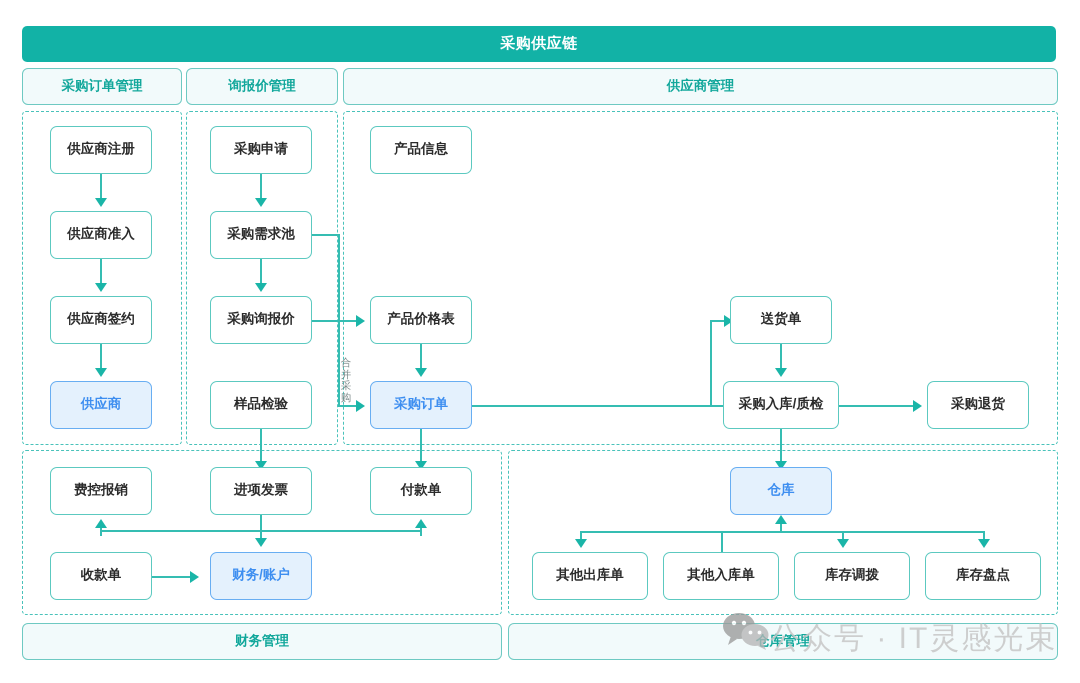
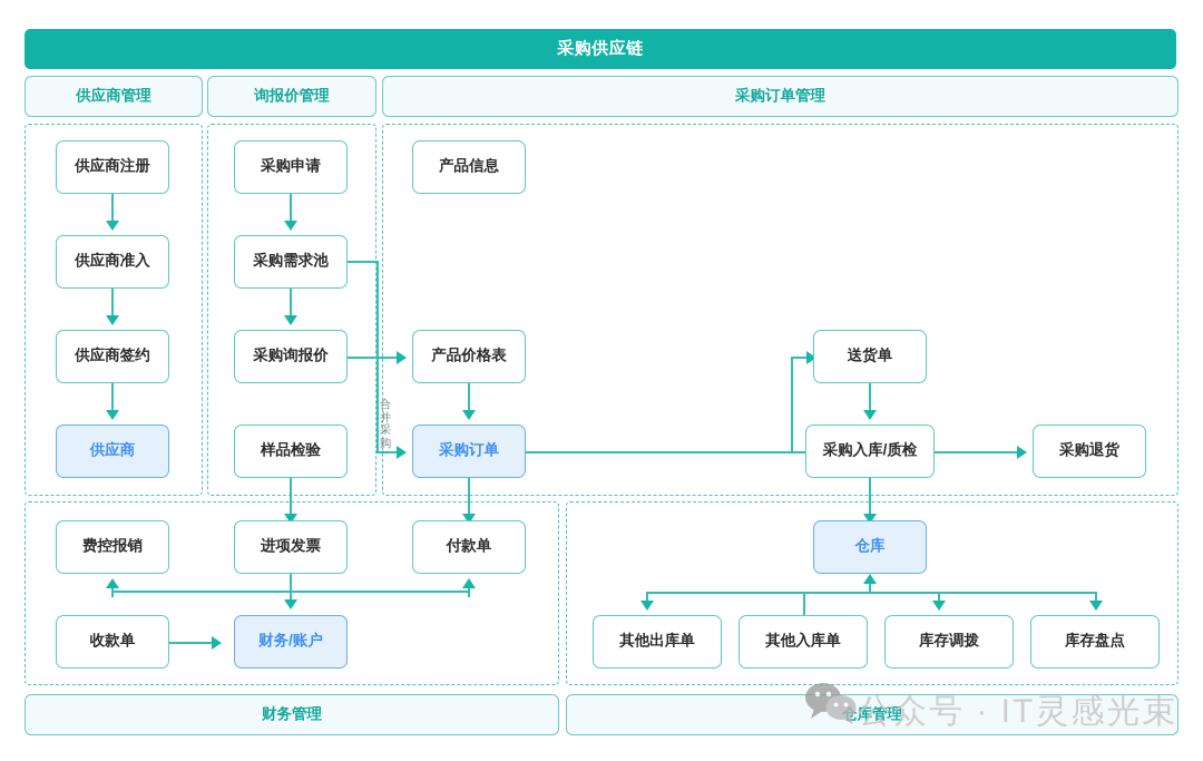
  采购供应链
- 采购订单管理
+ 供应商管理
  询报价管理
- 供应商管理
+ 采购订单管理
  财务管理
  仓库管理
  供应商注册
  供应商准入
  供应商签约
  供应商
  采购申请
  采购需求池
  采购询报价
  样品检验
  合并采购
  产品信息
  产品价格表
  采购订单
  送货单
  采购入库/质检
  采购退货
  费控报销
  进项发票
  付款单
  收款单
  财务/账户
  仓库
  其他出库单
  其他入库单
  库存调拨
  库存盘点
  公众号 · IT灵感光束
